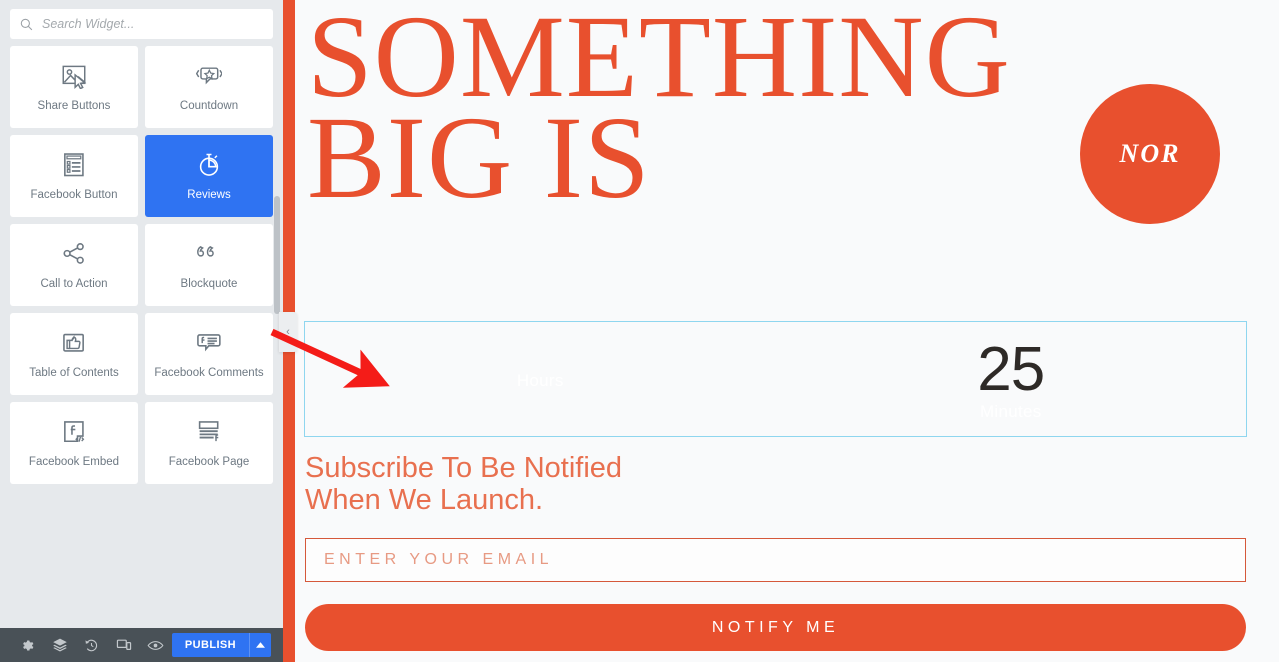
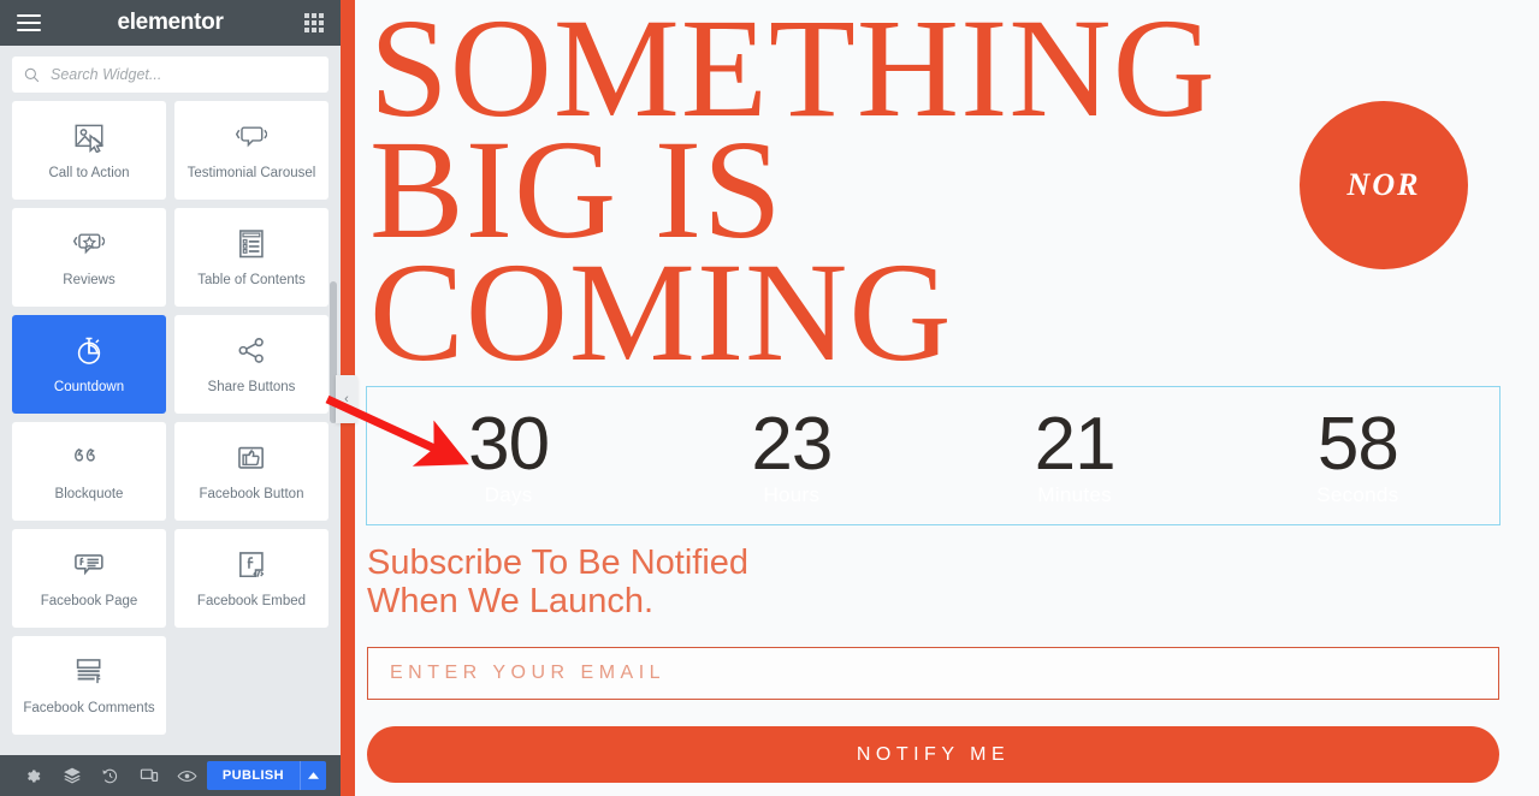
+ elementor
  Search Widget...
- Share Buttons
+ Call to Action
+ Testimonial Carousel
- Countdown
+ Reviews
- Facebook Button
+ Table of Contents
- Reviews
+ Countdown
- Call to Action
+ Share Buttons
  Blockquote
- Table of Contents
+ Facebook Button
- Facebook Comments
+ Facebook Page
  Facebook Embed
- Facebook Page
+ Facebook Comments
  PUBLISH
  ‹
  SOMETHING
  BIG IS
+ COMING
  NOR
+ 30
+ 23
- 25
+ 21
+ 58
  Subscribe To Be Notified
  When We Launch.
  ENTER YOUR EMAIL
  NOTIFY ME
